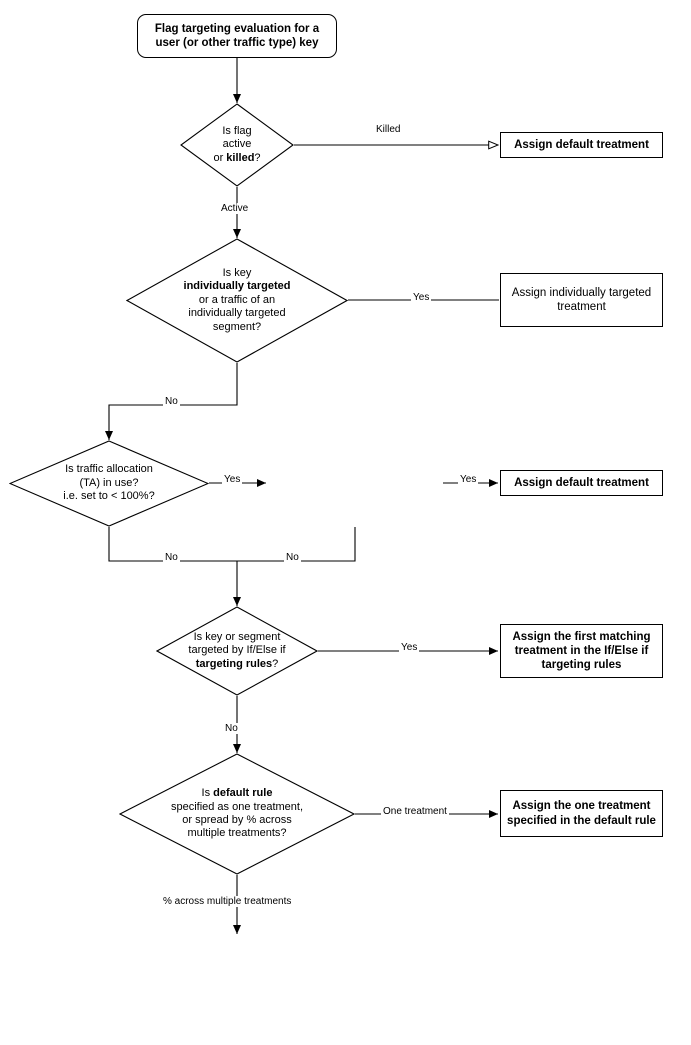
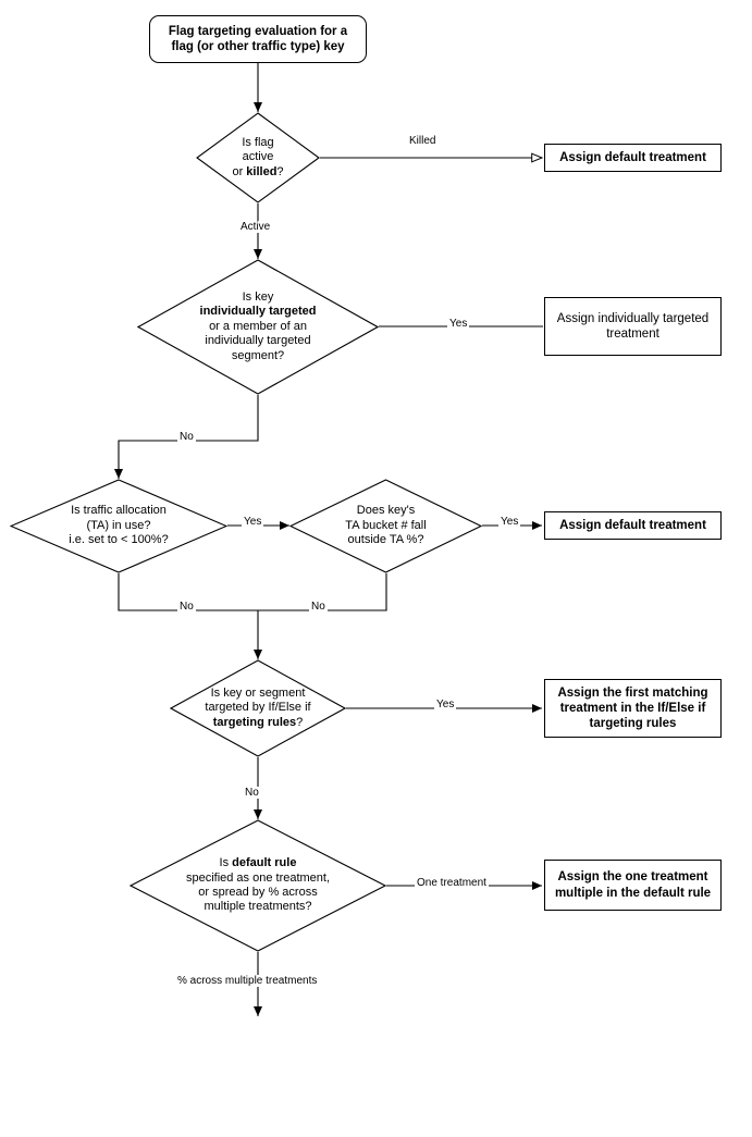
- Flag targeting evaluation for a user (or other traffic type) key
+ Flag targeting evaluation for a flag (or other traffic type) key
  Is flag
  active
  or killed?
  Killed
  Assign default treatment
  Active
  Is key
  individually targeted
- or a traffic of an
+ or a member of an
  individually targeted
  segment?
  Yes
  Assign individually targeted treatment
  No
  Is traffic allocation
  (TA) in use?
  i.e. set to < 100%?
  Yes
+ Does key's
+ TA bucket # fall
+ outside TA %?
  Yes
  Assign default treatment
  No
  No
  Is key or segment
  targeted by If/Else if
  targeting rules?
  Yes
  Assign the first matching treatment in the If/Else if targeting rules
  No
  Is default rule
  specified as one treatment,
  or spread by % across
  multiple treatments?
  One treatment
- Assign the one treatment specified in the default rule
+ Assign the one treatment multiple in the default rule
  % across multiple treatments
